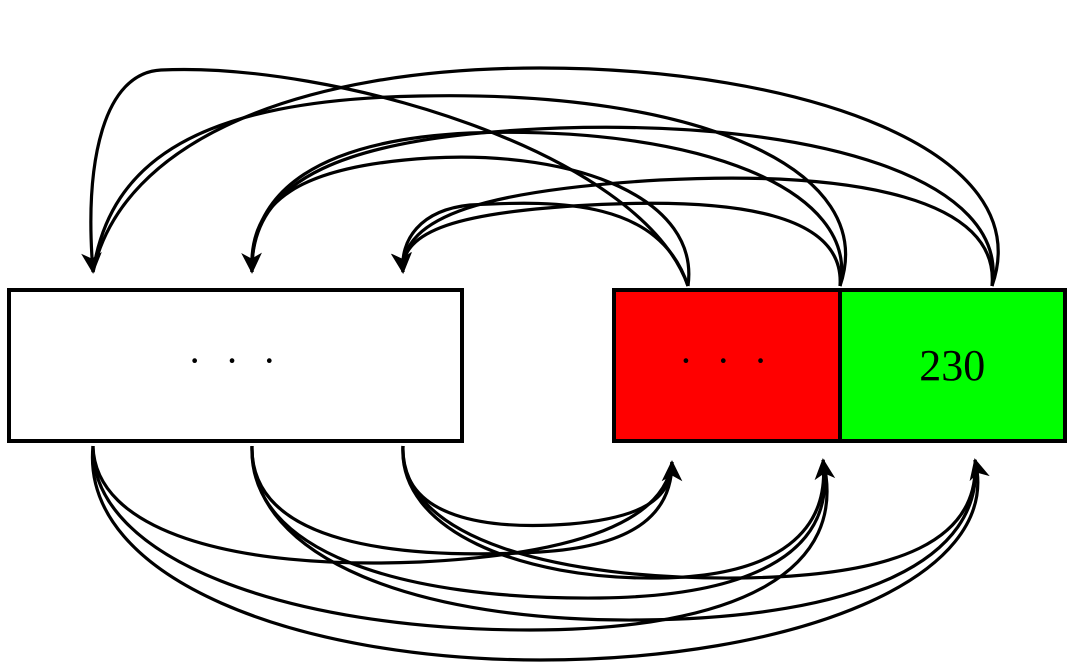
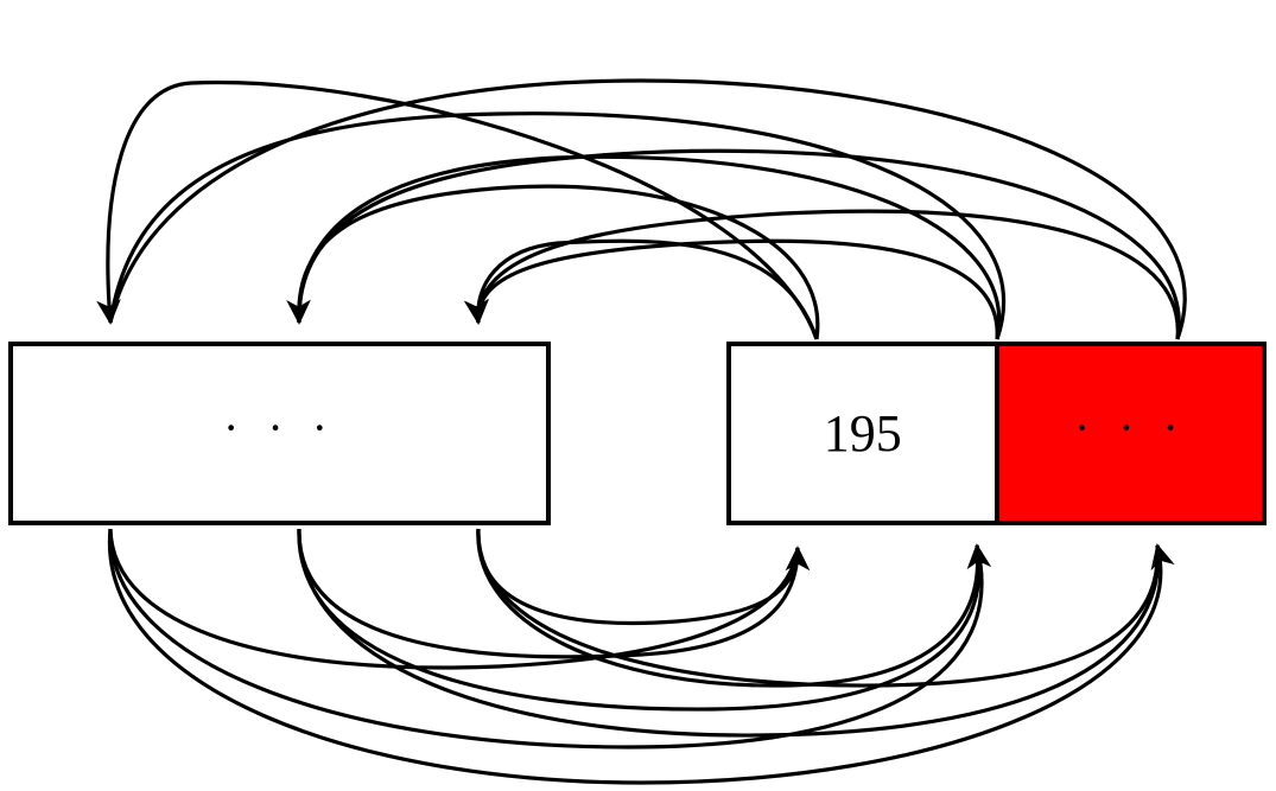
  · · ·
+ 195
  · · ·
- 230
